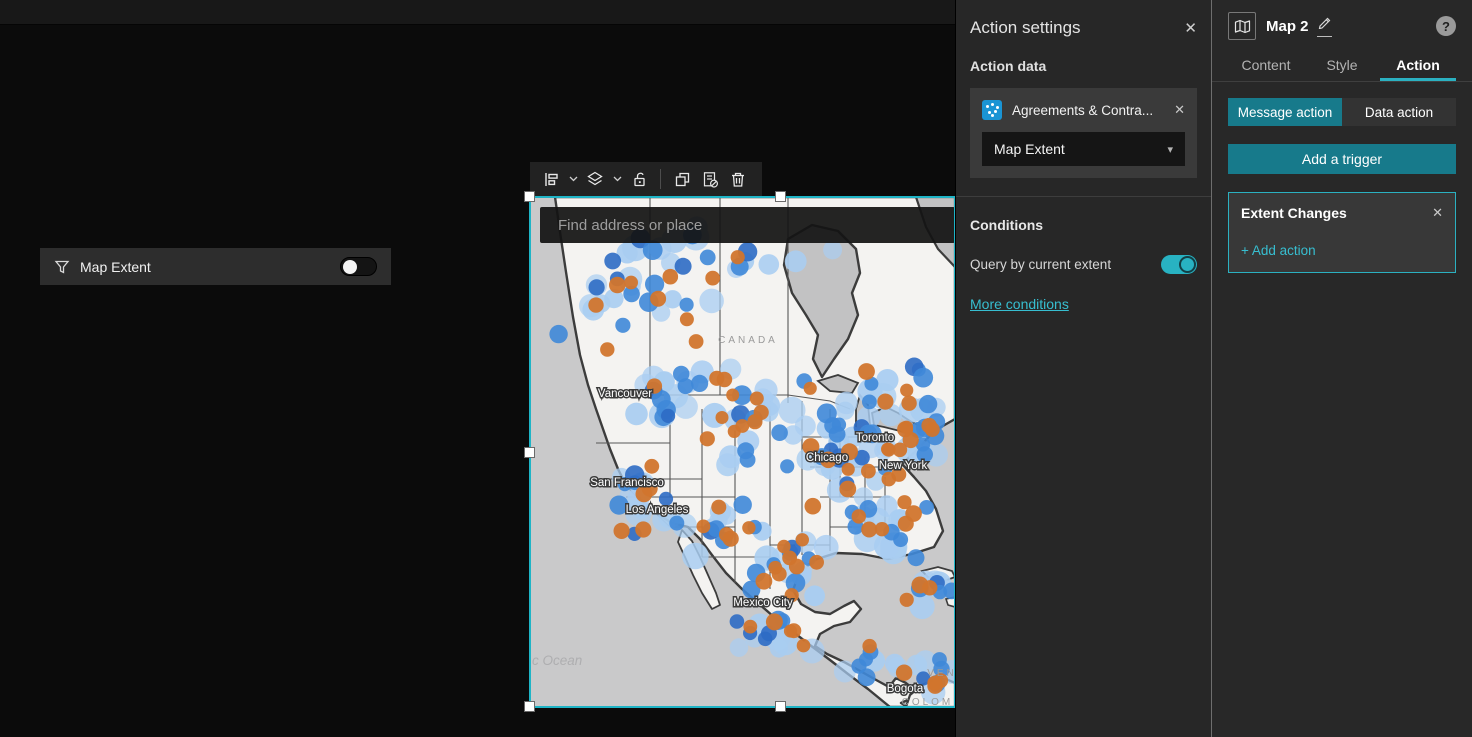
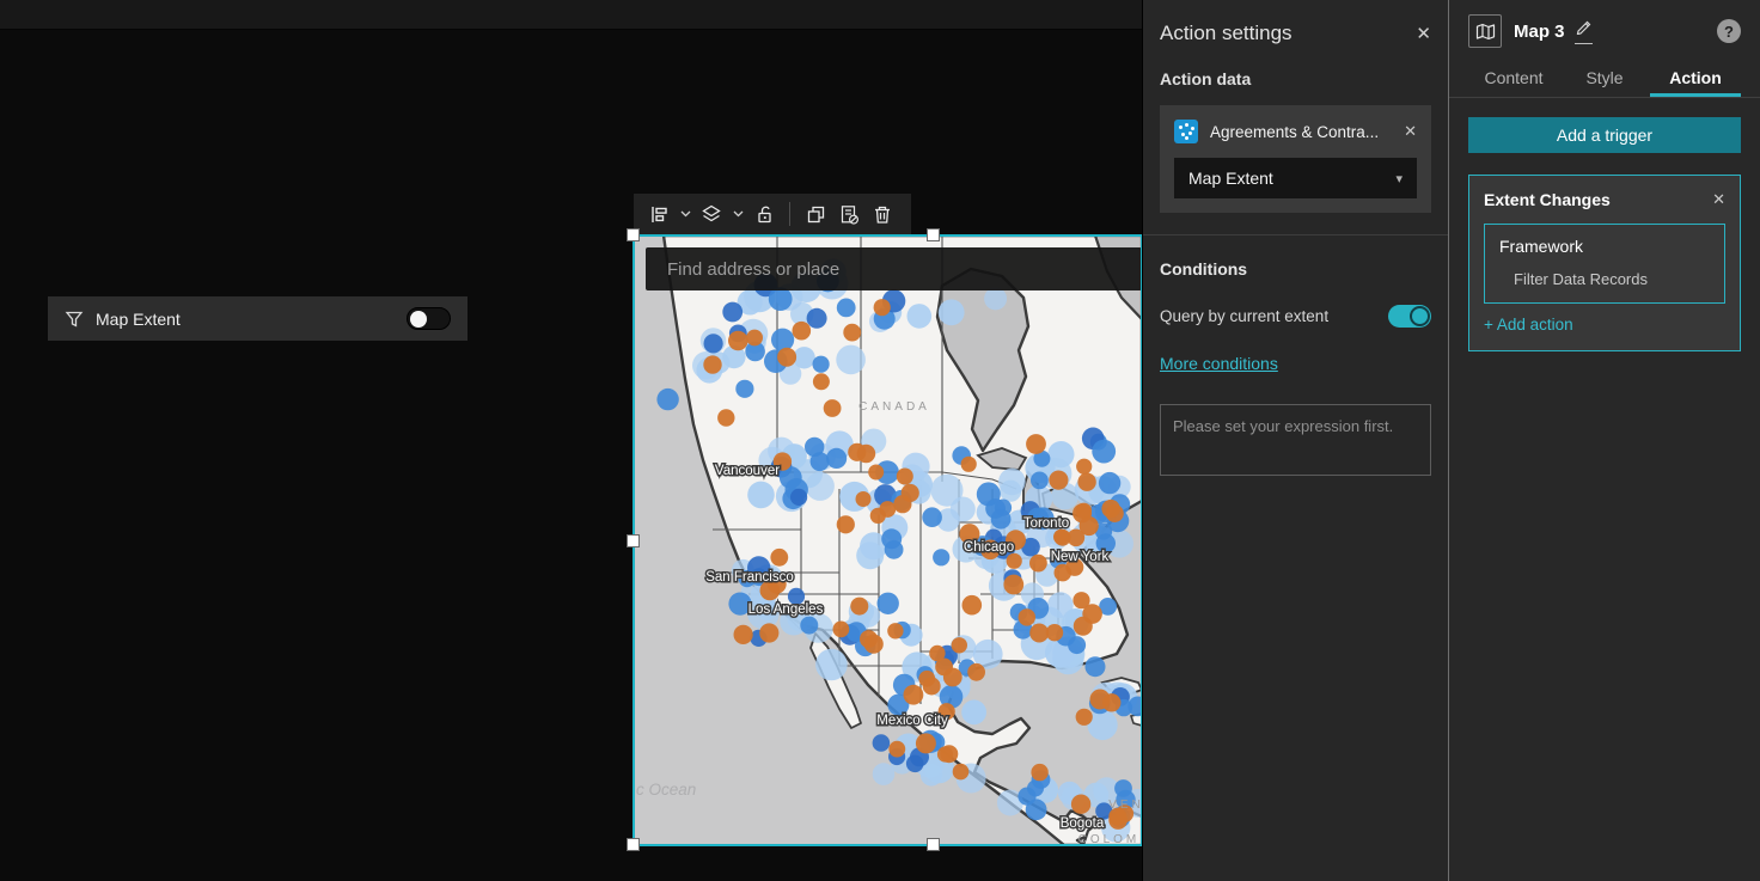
  Map Extent
  Vancouver
  Toronto
  Chicago
  New York
  San Francisco
  Los Angeles
  Mexico City
  Bogota
  CANADA
  VEN
  c Ocean
  Find address or place
  Action settings
  ✕
  Action data
  Agreements & Contra...
  ✕
  Map Extent
  ▾
  Conditions
  Query by current extent
  More conditions
+ Please set your expression first.
- Map 2
+ Map 3
  ?
  Content
  Style
  Action
- Message action
- Data action
  Add a trigger
  Extent Changes
  ✕
+ Framework
+ Filter Data Records
  + Add action
